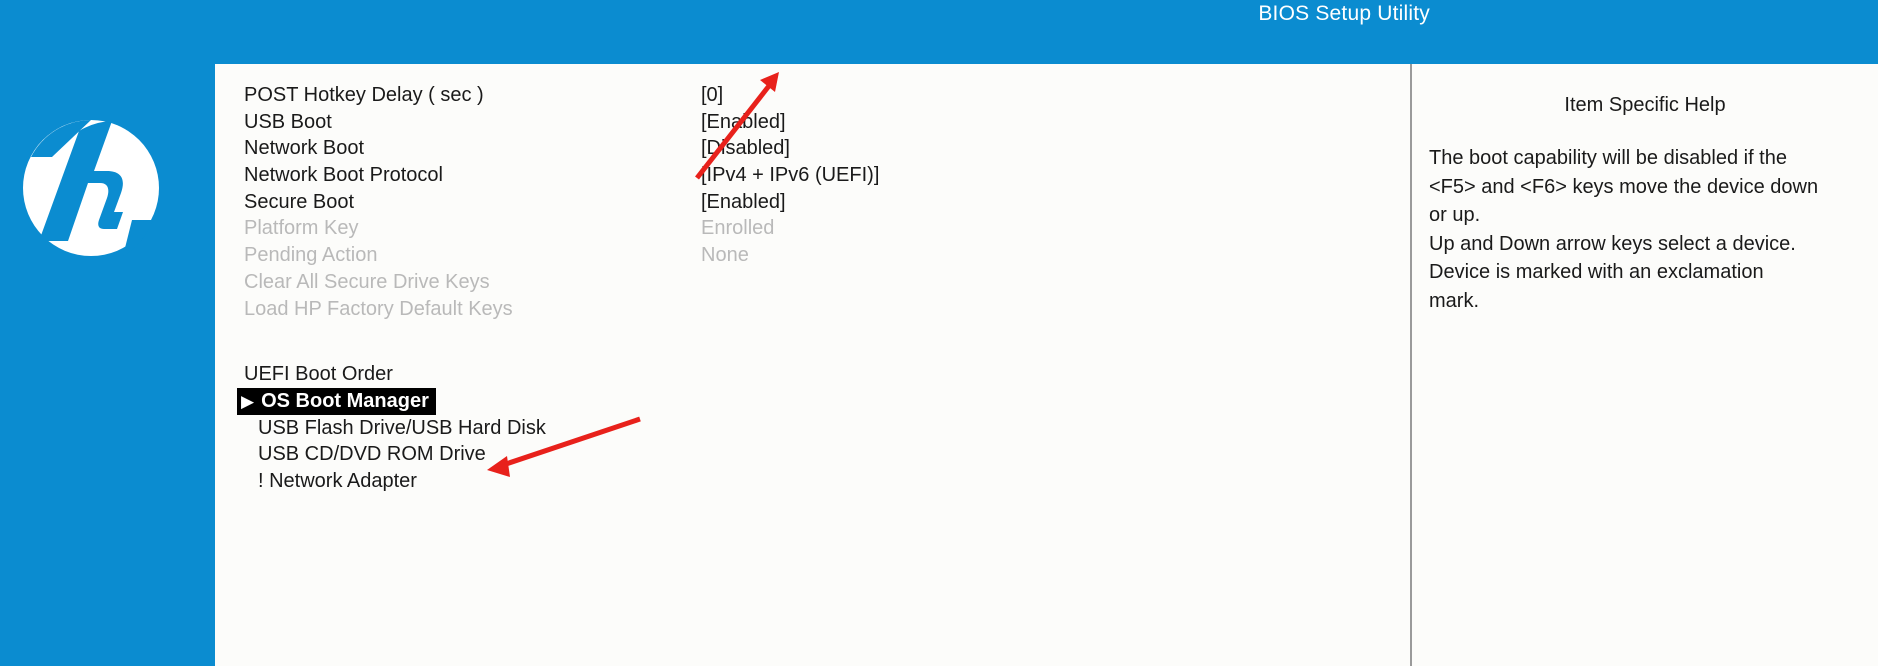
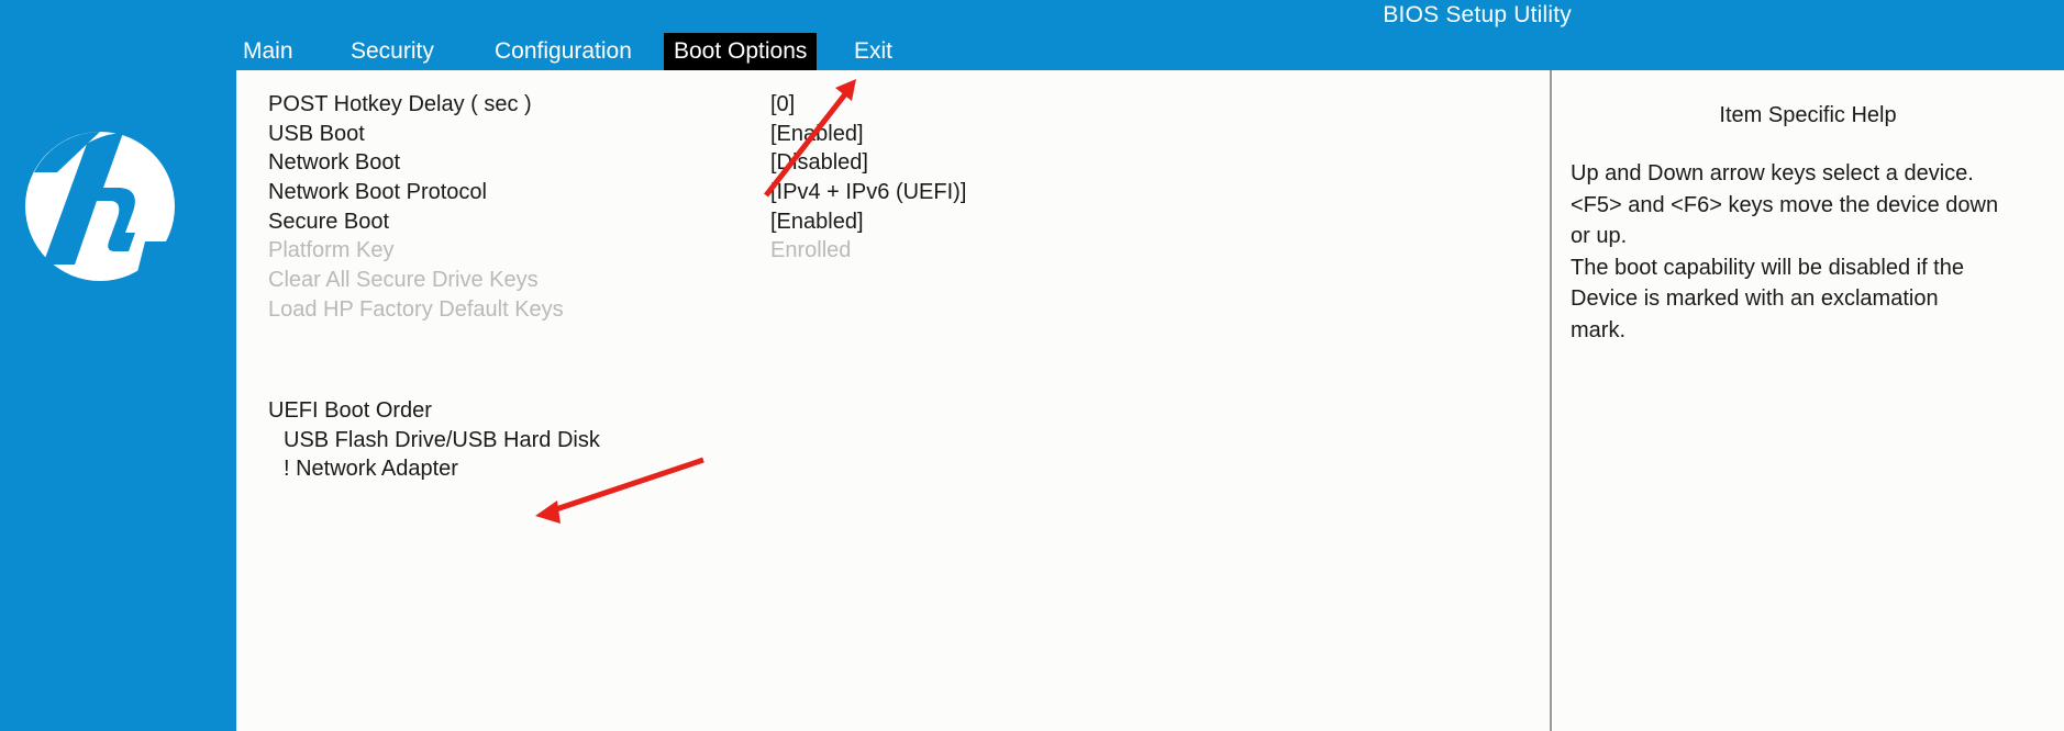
  BIOS Setup Utility
+ Main
+ Security
+ Configuration
+ Boot Options
+ Exit
  POST Hotkey Delay ( sec )
  [0]
  USB Boot
  [Enabled]
  Network Boot
  [Dsabled]
  Network Boot Protocol
  [IPv4 + IPv6 (UEFI)]
  Secure Boot
  [Enabled]
  Platform Key
  Enrolled
- Pending Action
- None
  Clear All Secure Drive Keys
  Load HP Factory Default Keys
  UEFI Boot Order
- ▶
- OS Boot Manager
  USB Flash Drive/USB Hard Disk
- USB CD/DVD ROM Drive
  ! Network Adapter
  Item Specific Help
- The boot capability will be disabled if the
+ Up and Down arrow keys select a device.
  <F5> and <F6> keys move the device down
  or up.
- Up and Down arrow keys select a device.
+ The boot capability will be disabled if the
  Device is marked with an exclamation
  mark.
